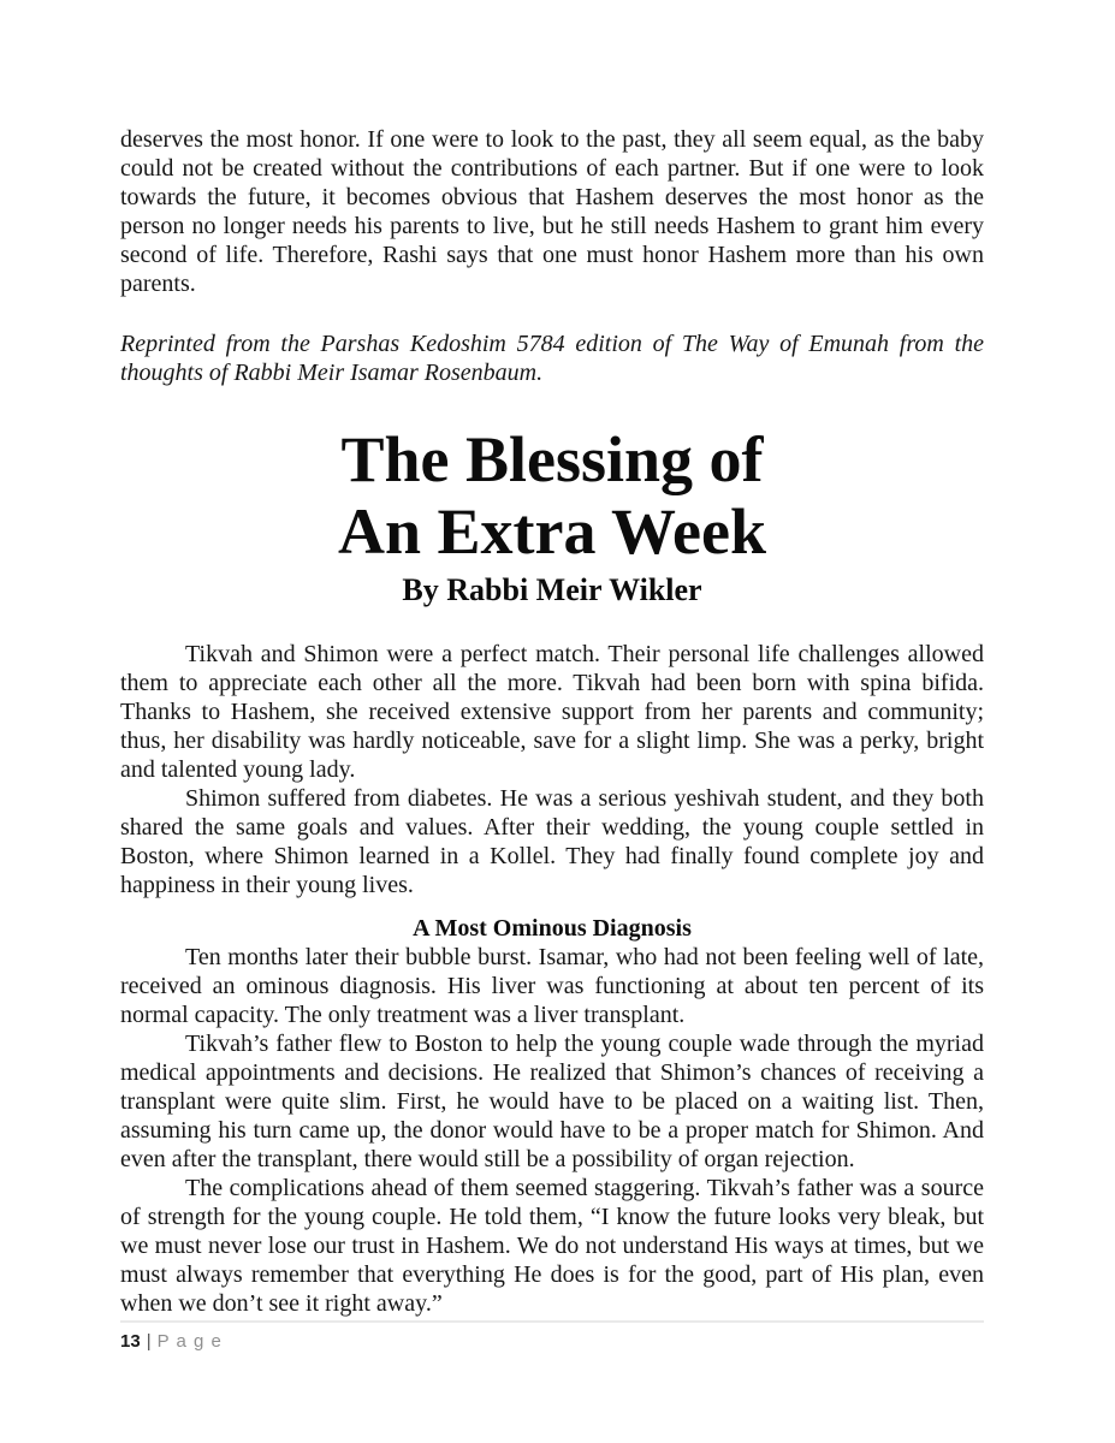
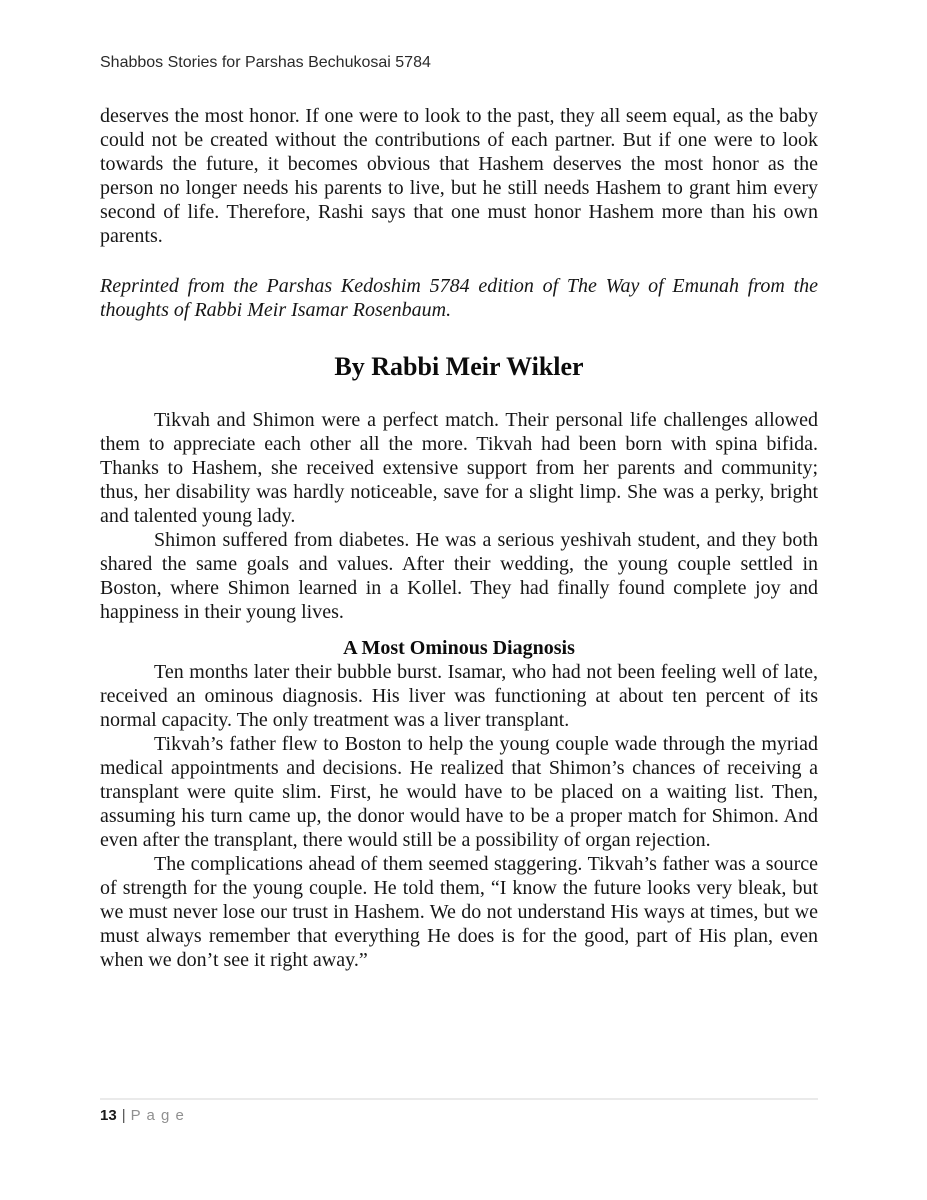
+ Shabbos Stories for Parshas Bechukosai 5784
  deserves the most honor. If one were to look to the past, they all seem equal, as the baby could not be created without the contributions of each partner. But if one were to look towards the future, it becomes obvious that Hashem deserves the most honor as the person no longer needs his parents to live, but he still needs Hashem to grant him every second of life. Therefore, Rashi says that one must honor Hashem more than his own parents.
  Reprinted from the Parshas Kedoshim 5784 edition of The Way of Emunah from the thoughts of Rabbi Meir Isamar Rosenbaum.
- The Blessing of
- An Extra Week
  By Rabbi Meir Wikler
  Tikvah and Shimon were a perfect match. Their personal life challenges allowed them to appreciate each other all the more. Tikvah had been born with spina bifida. Thanks to Hashem, she received extensive support from her parents and community; thus, her disability was hardly noticeable, save for a slight limp. She was a perky, bright and talented young lady.
  Shimon suffered from diabetes. He was a serious yeshivah student, and they both shared the same goals and values. After their wedding, the young couple settled in Boston, where Shimon learned in a Kollel. They had finally found complete joy and happiness in their young lives.
  A Most Ominous Diagnosis
  Ten months later their bubble burst. Isamar, who had not been feeling well of late, received an ominous diagnosis. His liver was functioning at about ten percent of its normal capacity. The only treatment was a liver transplant.
  Tikvah’s father flew to Boston to help the young couple wade through the myriad medical appointments and decisions. He realized that Shimon’s chances of receiving a transplant were quite slim. First, he would have to be placed on a waiting list. Then, assuming his turn came up, the donor would have to be a proper match for Shimon. And even after the transplant, there would still be a possibility of organ rejection.
  The complications ahead of them seemed staggering. Tikvah’s father was a source of strength for the young couple. He told them, “I know the future looks very bleak, but we must never lose our trust in Hashem. We do not understand His ways at times, but we must always remember that everything He does is for the good, part of His plan, even when we don’t see it right away.”
  13 | P a g e
